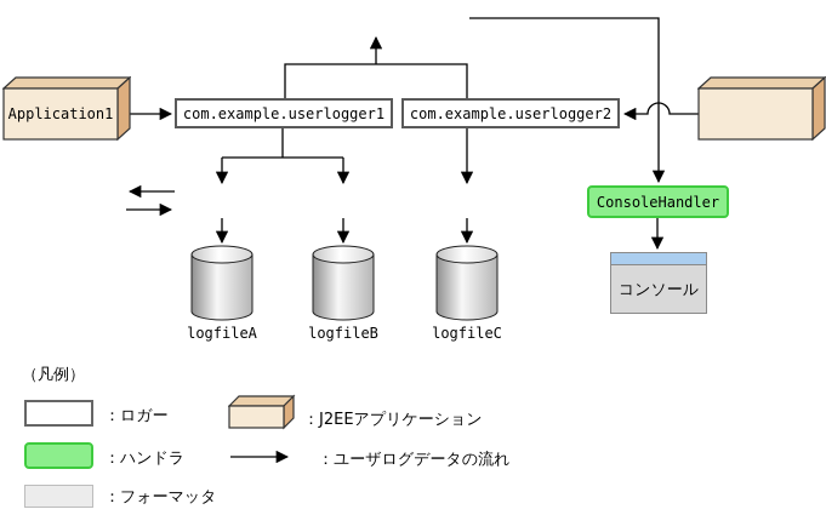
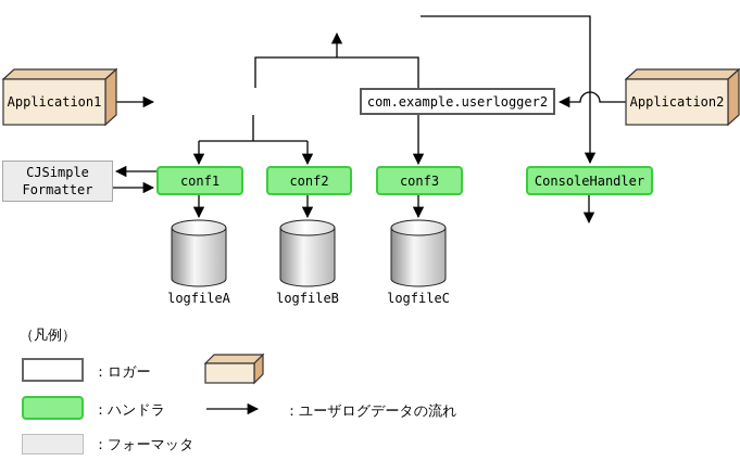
- com.example.userlogger1
  com.example.userlogger2
  Application1
+ Application2
+ CJSimple
+ Formatter
+ conf1
+ conf2
+ conf3
  ConsoleHandler
  logfileA
  logfileB
  logfileC
- コンソール
  （凡例）
  ：ロガー
  ：ハンドラ
  ：フォーマッタ
- ：J2EEアプリケーション
  ：ユーザログデータの流れ
